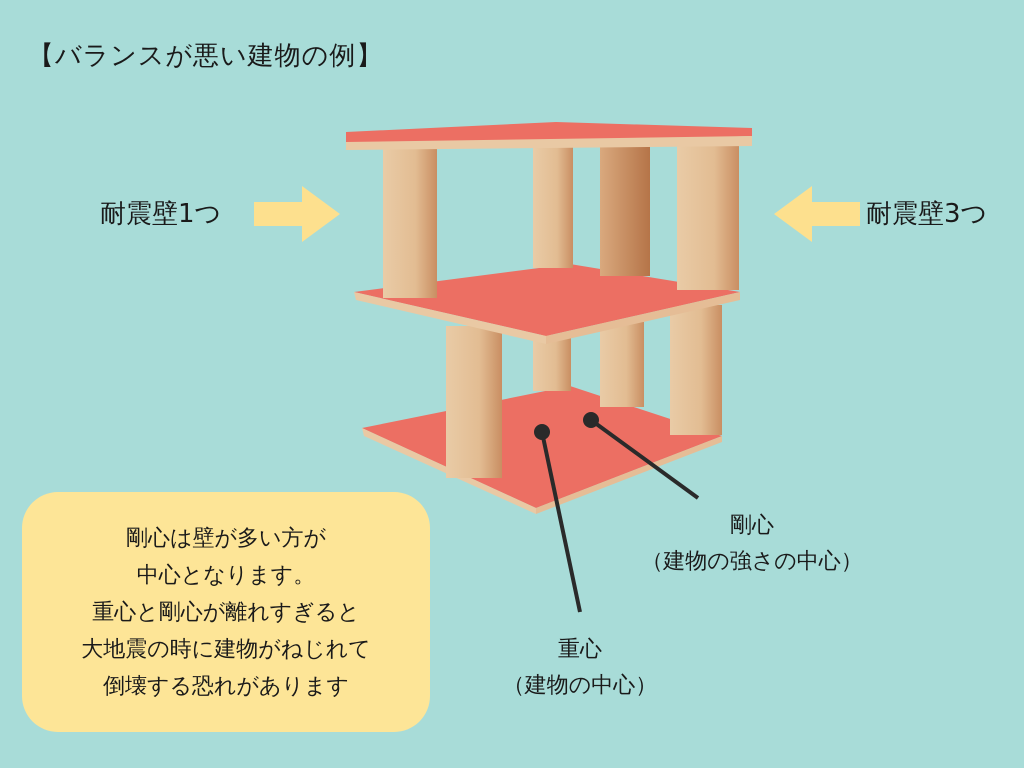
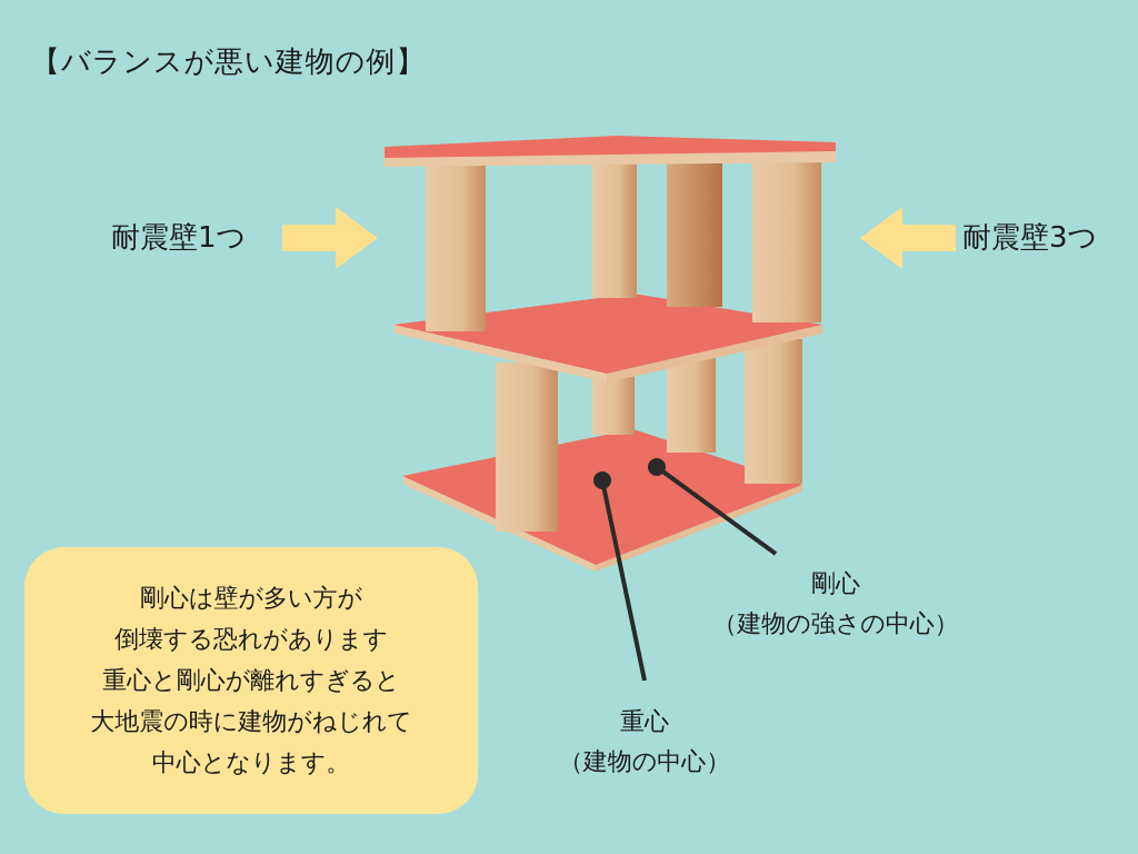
  【バランスが悪い建物の例】
  耐震壁1つ
  耐震壁3つ
  剛心は壁が多い方が
- 中心となります。
+ 倒壊する恐れがあります
  重心と剛心が離れすぎると
  大地震の時に建物がねじれて
- 倒壊する恐れがあります
+ 中心となります。
  剛心
  （建物の強さの中心）
  重心
  （建物の中心）
